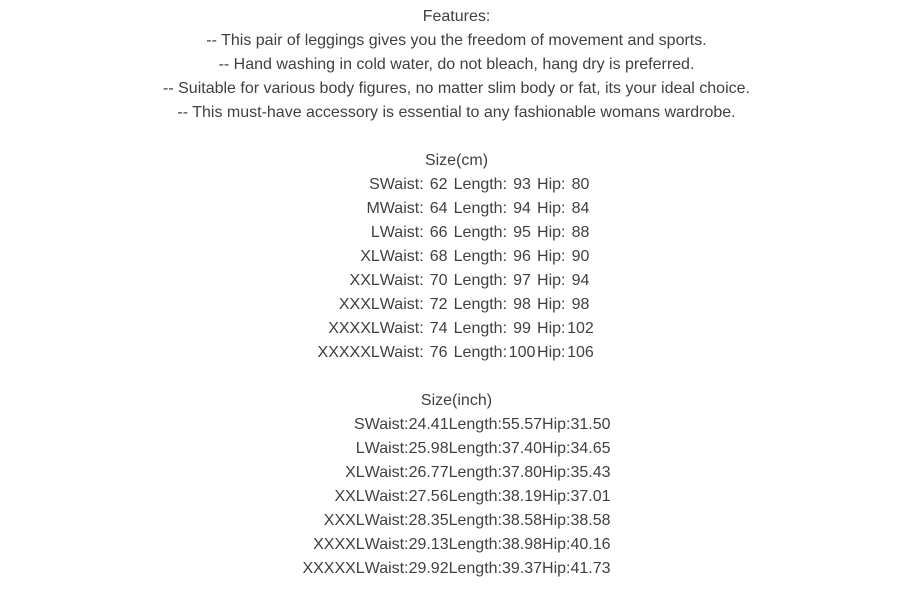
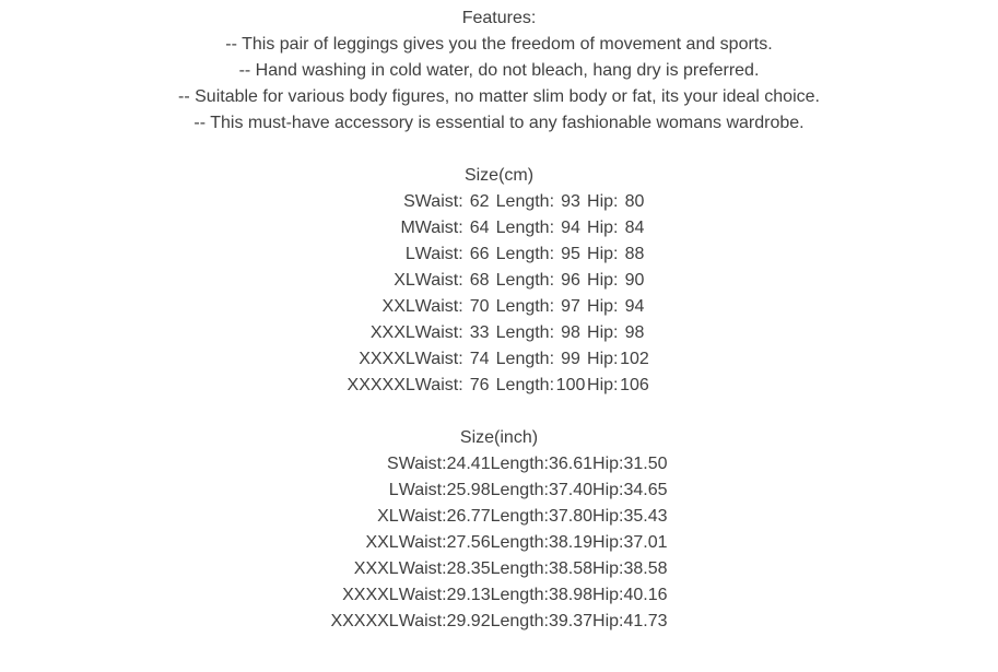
  Features:
  -- This pair of leggings gives you the freedom of movement and sports.
  -- Hand washing in cold water, do not bleach, hang dry is preferred.
  -- Suitable for various body figures, no matter slim body or fat, its your ideal choice.
  -- This must-have accessory is essential to any fashionable womans wardrobe.
  Size(cm)
  S	Waist:	62	Length:	93	Hip:	80
  M	Waist:	64	Length:	94	Hip:	84
  L	Waist:	66	Length:	95	Hip:	88
  XL	Waist:	68	Length:	96	Hip:	90
  XXL	Waist:	70	Length:	97	Hip:	94
- XXXL	Waist:	72	Length:	98	Hip:	98
+ XXXL	Waist:	33	Length:	98	Hip:	98
  XXXXL	Waist:	74	Length:	99	Hip:	102
  XXXXXL	Waist:	76	Length:	100	Hip:	106
  Size(inch)
- S	Waist:	24.41	Length:	55.57	Hip:	31.50
+ S	Waist:	24.41	Length:	36.61	Hip:	31.50
  L	Waist:	25.98	Length:	37.40	Hip:	34.65
  XL	Waist:	26.77	Length:	37.80	Hip:	35.43
  XXL	Waist:	27.56	Length:	38.19	Hip:	37.01
  XXXL	Waist:	28.35	Length:	38.58	Hip:	38.58
  XXXXL	Waist:	29.13	Length:	38.98	Hip:	40.16
  XXXXXL	Waist:	29.92	Length:	39.37	Hip:	41.73
